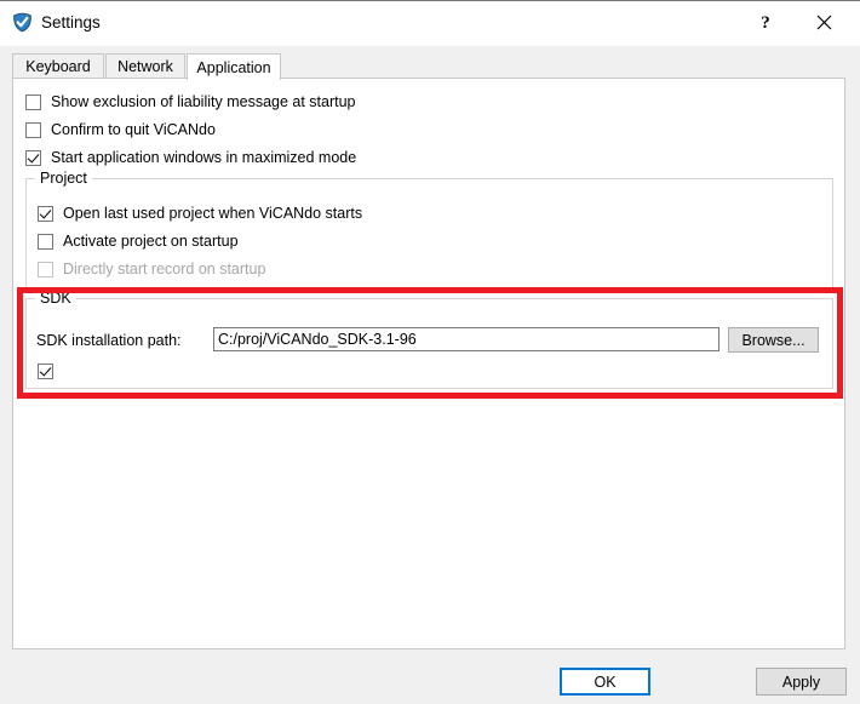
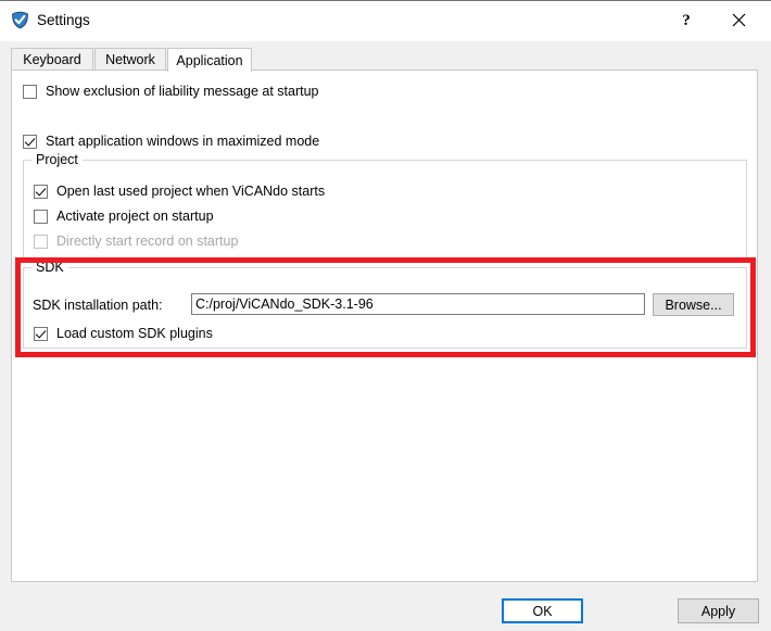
  Settings
  ?
  Keyboard
  Network
  Application
  Show exclusion of liability message at startup
- Confirm to quit ViCANdo
  Start application windows in maximized mode
  Project
  Open last used project when ViCANdo starts
  Activate project on startup
  Directly start record on startup
  SDK
  SDK installation path:
  C:/proj/ViCANdo_SDK-3.1-96
  Browse...
+ Load custom SDK plugins
  OK
  Apply
